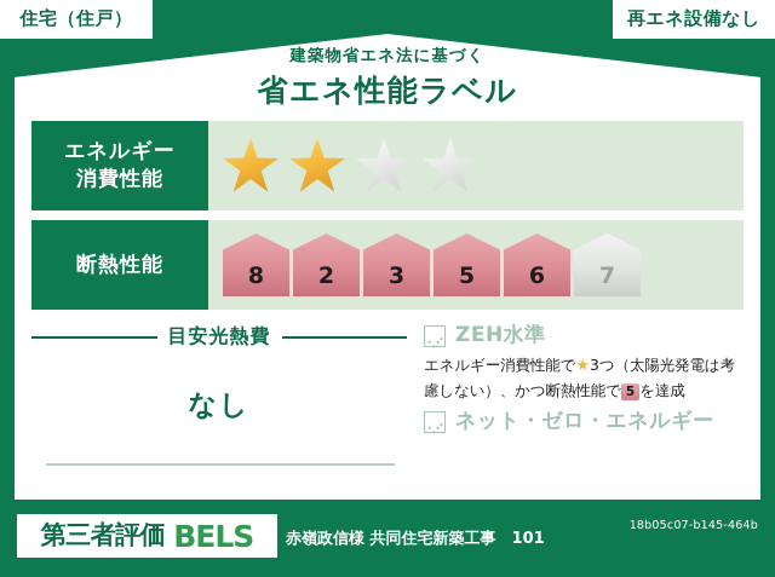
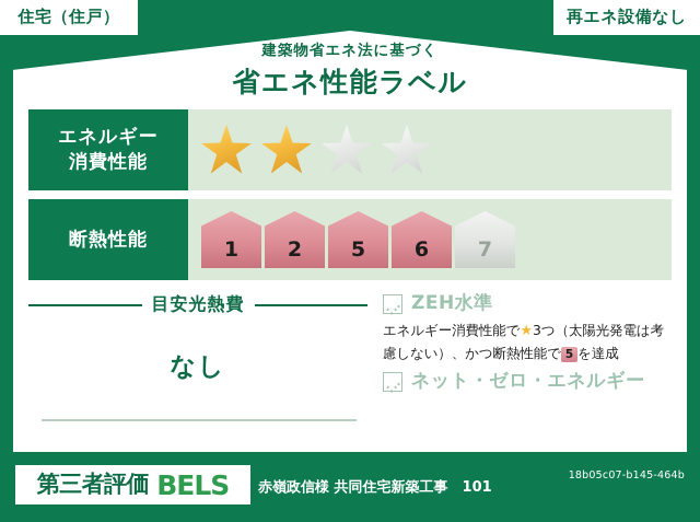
  住宅（住戸）
  再エネ設備なし
  建築物省エネ法に基づく
  省エネ性能ラベル
  エネルギー
  消費性能
  断熱性能
- 8
+ 1
  2
- 3
  5
  6
  7
  目安光熱費
  なし
  ZEH水準
  エネルギー消費性能で★3つ（太陽光発電は考慮しない）、かつ断熱性能で 5 を達成
  ネット・ゼロ・エネルギー
  第三者評価
  BELS
  赤嶺政信様 共同住宅新築工事 101
  18b05c07-b145-464b
